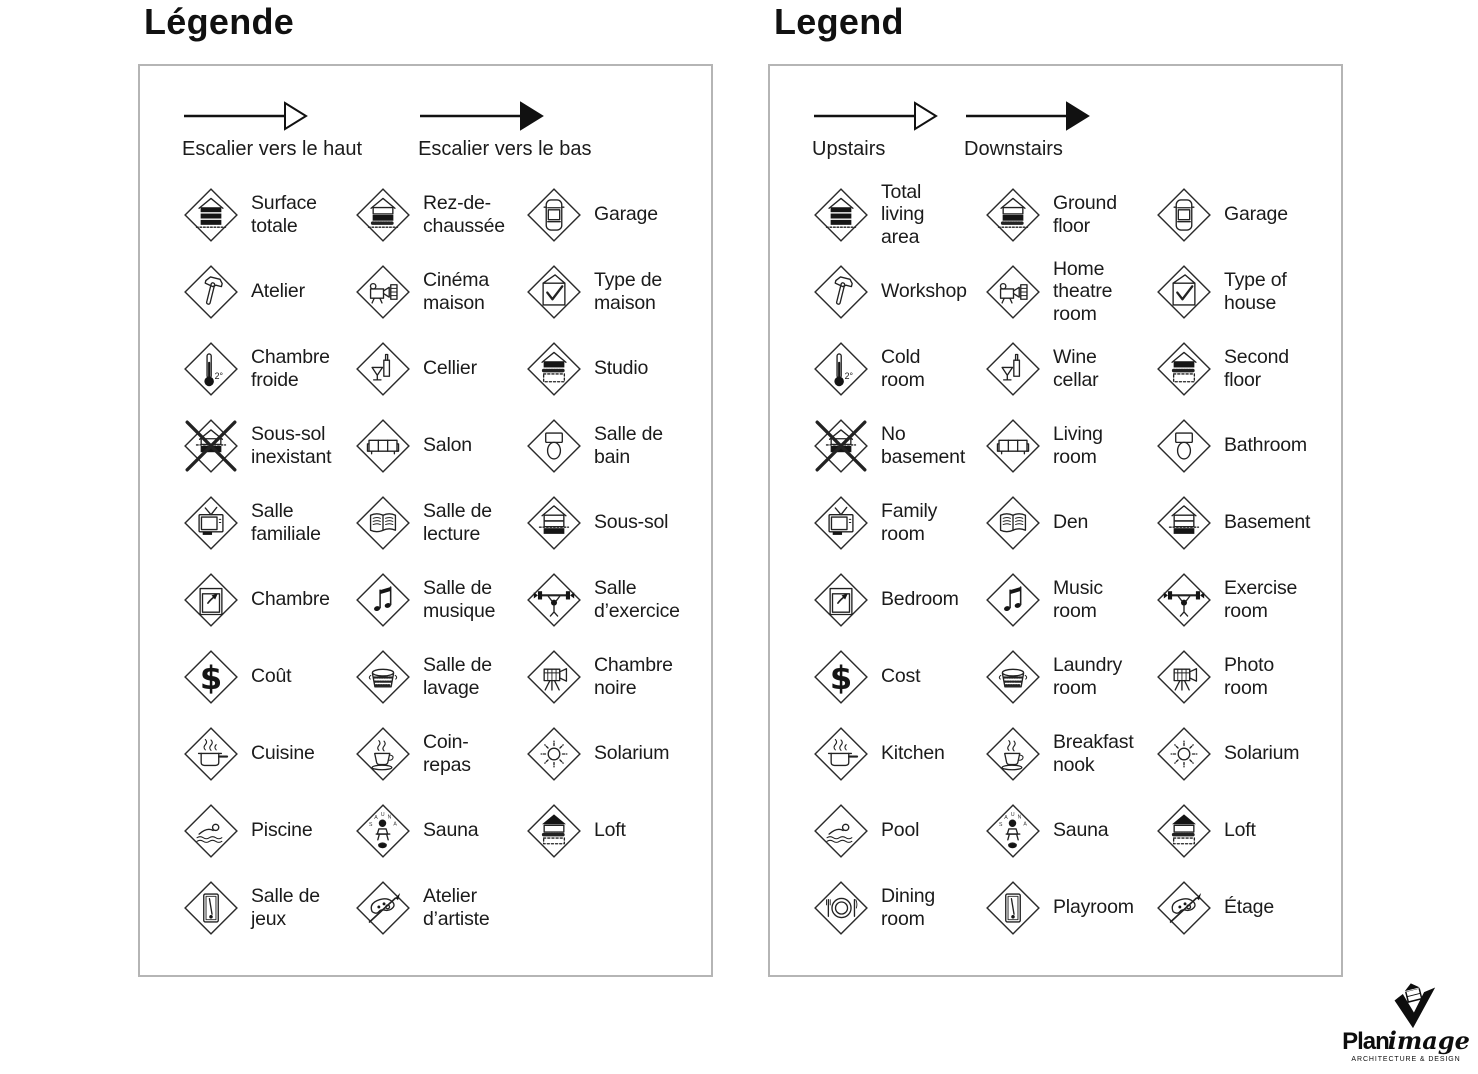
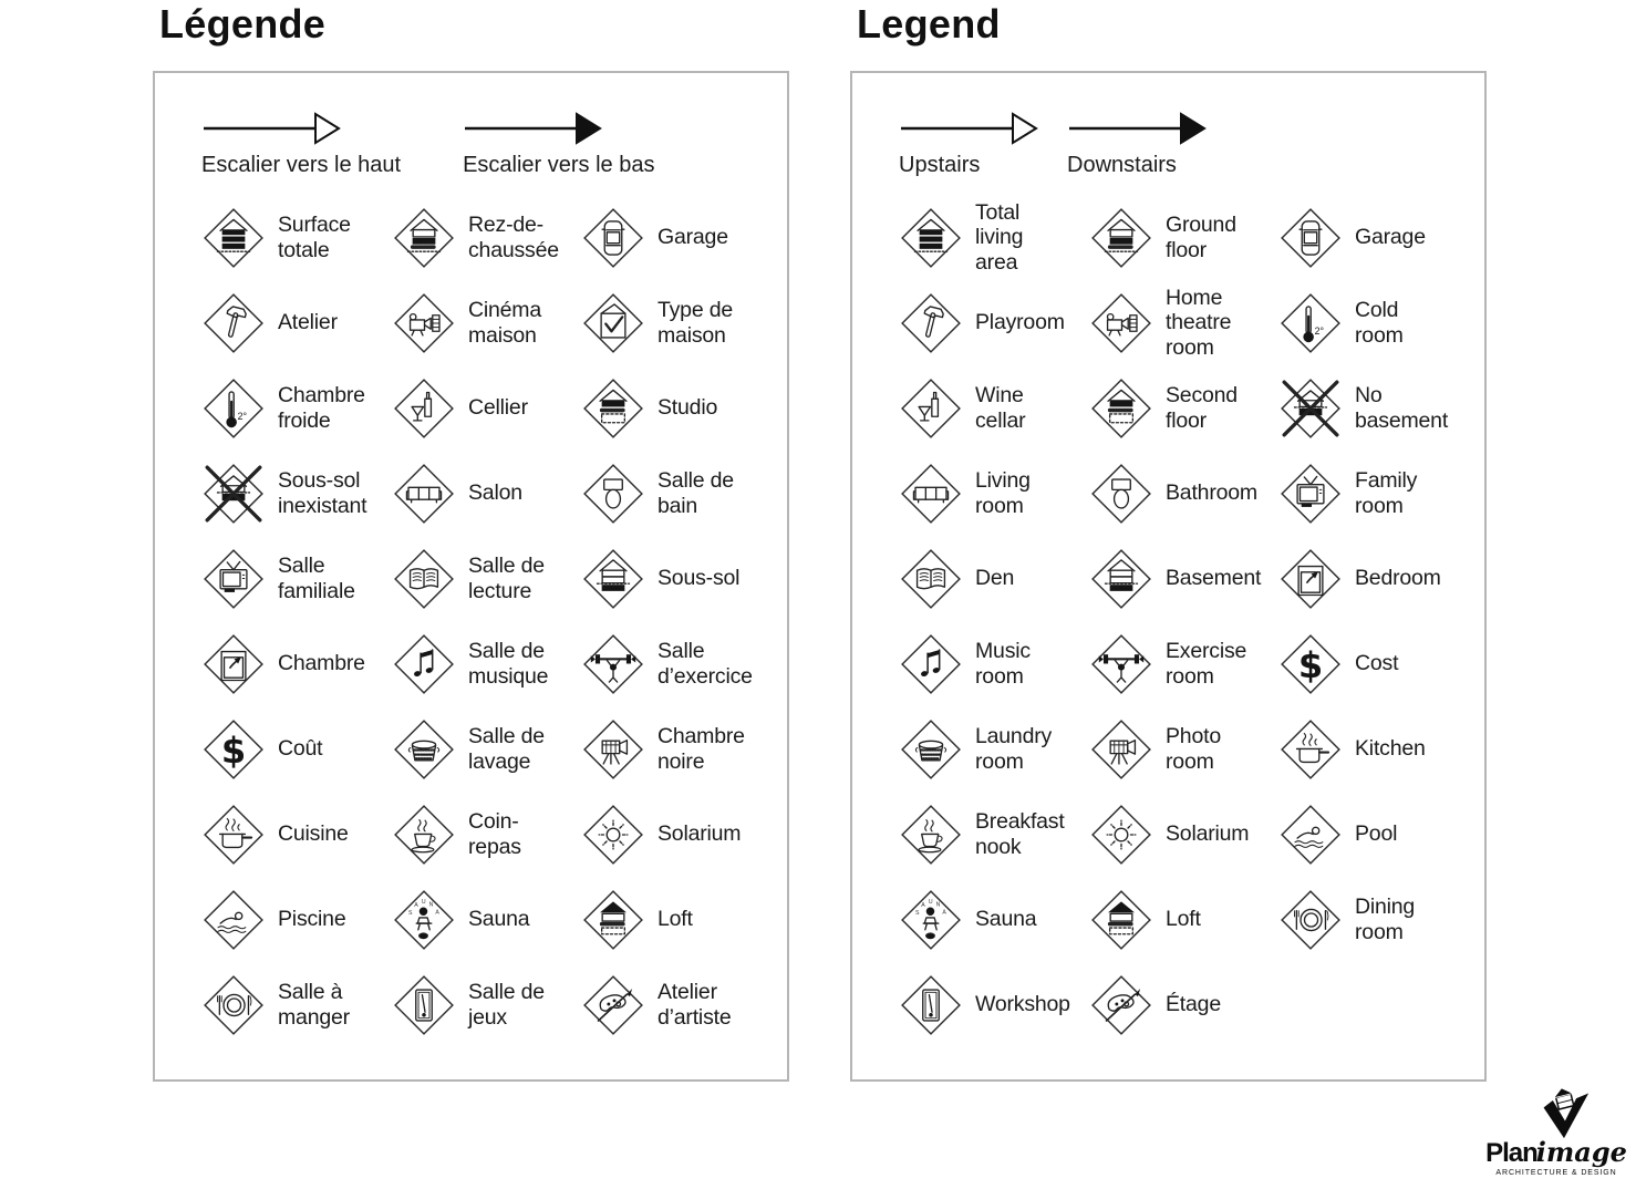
  Légende
  Escalier vers le haut
  Escalier vers le bas
  Surface
  totale
  Rez-de-
  chaussée
  Garage
  Atelier
  Cinéma
  maison
  Type de
  maison
  2°
  Chambre
  froide
  Cellier
  Studio
  Sous-sol
  inexistant
  Salon
  Salle de
  bain
  Salle
  familiale
  Salle de
  lecture
  Sous-sol
  Chambre
  Salle de
  musique
  Salle
  d’exercice
  $
  Coût
  Salle de
  lavage
  Chambre
  noire
  Cuisine
  Coin-
  repas
  Solarium
  Piscine
  Sauna
  Loft
+ Salle à
+ manger
  Salle de
  jeux
  Atelier
  d’artiste
  Legend
  Upstairs
  Downstairs
  Total
  living
  area
  Ground
  floor
  Garage
- Workshop
+ Playroom
  Home
  theatre
  room
- Type of
- house
  2°
  Cold
  room
  Wine
  cellar
  Second
  floor
  No
  basement
  Living
  room
  Bathroom
  Family
  room
  Den
  Basement
  Bedroom
  Music
  room
  Exercise
  room
  $
  Cost
  Laundry
  room
  Photo
  room
  Kitchen
  Breakfast
  nook
  Solarium
  Pool
  Sauna
  Loft
  Dining
  room
- Playroom
+ Workshop
  Étage
  Plan
  image
